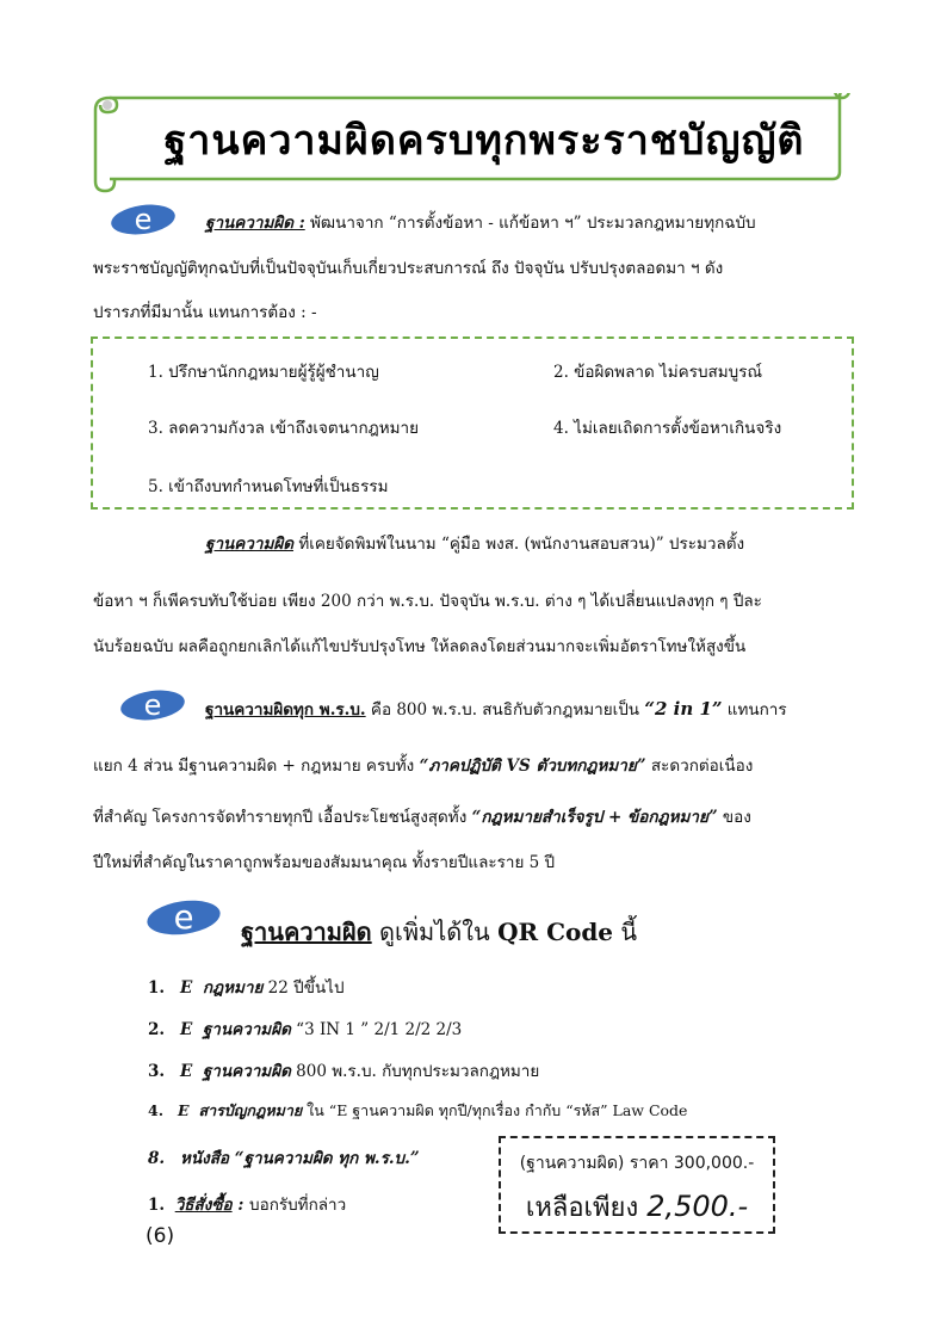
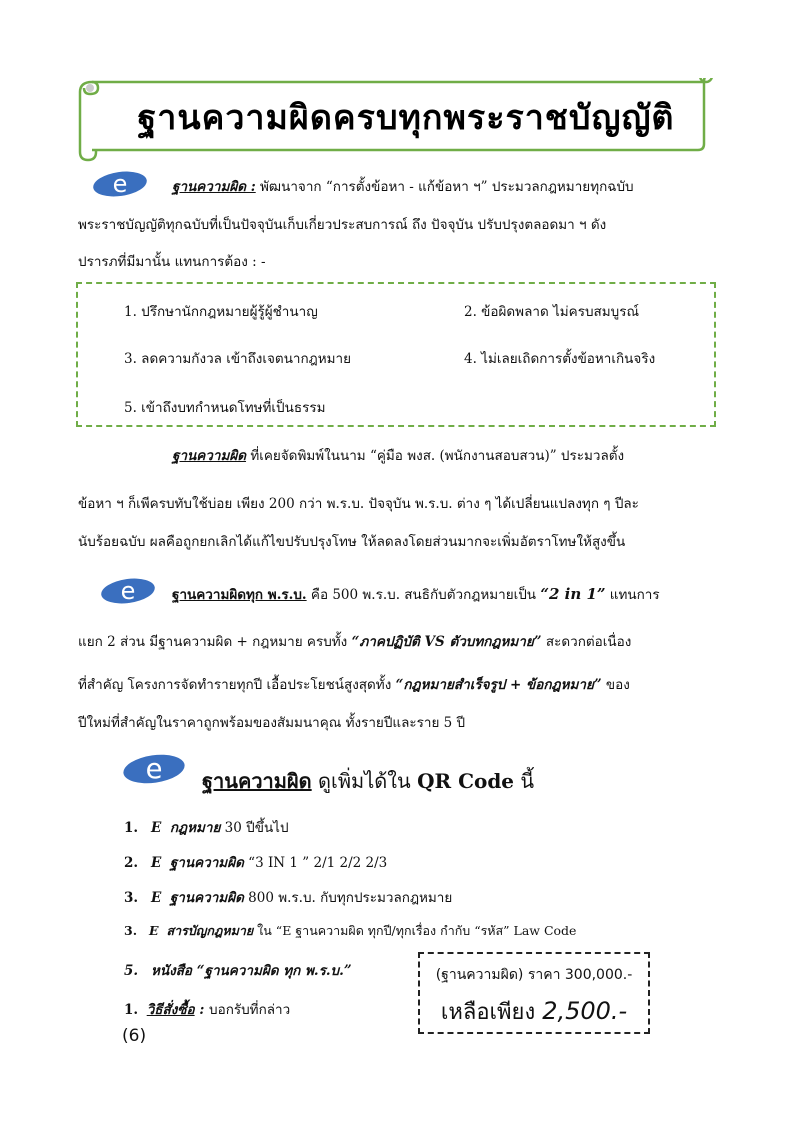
  ฐานความผิดครบทุกพระราชบัญญัติ
  e
  ฐานความผิด : พัฒนาจาก “การตั้งข้อหา - แก้ข้อหา ฯ” ประมวลกฎหมายทุกฉบับ
  พระราชบัญญัติทุกฉบับที่เป็นปัจจุบันเก็บเกี่ยวประสบการณ์ ถึง ปัจจุบัน ปรับปรุงตลอดมา ฯ ดัง
  ปรารภที่มีมานั้น แทนการต้อง : -
  1. ปรึกษานักกฎหมายผู้รู้ผู้ชำนาญ
  2. ข้อผิดพลาด ไม่ครบสมบูรณ์
  3. ลดความกังวล เข้าถึงเจตนากฎหมาย
  4. ไม่เลยเถิดการตั้งข้อหาเกินจริง
  5. เข้าถึงบทกำหนดโทษที่เป็นธรรม
  ฐานความผิด ที่เคยจัดพิมพ์ในนาม “คู่มือ พงส. (พนักงานสอบสวน)” ประมวลตั้ง
  ข้อหา ฯ ก็เพีครบทับใช้บ่อย เพียง 200 กว่า พ.ร.บ. ปัจจุบัน พ.ร.บ. ต่าง ๆ ได้เปลี่ยนแปลงทุก ๆ ปีละ
  นับร้อยฉบับ ผลคือถูกยกเลิกได้แก้ไขปรับปรุงโทษ ให้ลดลงโดยส่วนมากจะเพิ่มอัตราโทษให้สูงขึ้น
  e
- ฐานความผิดทุก พ.ร.บ. คือ 800 พ.ร.บ. สนธิกับตัวกฎหมายเป็น “2 in 1” แทนการ
+ ฐานความผิดทุก พ.ร.บ. คือ 500 พ.ร.บ. สนธิกับตัวกฎหมายเป็น “2 in 1” แทนการ
- แยก 4 ส่วน มีฐานความผิด + กฎหมาย ครบทั้ง “ภาคปฏิบัติ VS ตัวบทกฎหมาย” สะดวกต่อเนื่อง
+ แยก 2 ส่วน มีฐานความผิด + กฎหมาย ครบทั้ง “ภาคปฏิบัติ VS ตัวบทกฎหมาย” สะดวกต่อเนื่อง
  ที่สำคัญ โครงการจัดทำรายทุกปี เอื้อประโยชน์สูงสุดทั้ง “กฎหมายสำเร็จรูป + ข้อกฎหมาย” ของ
  ปีใหม่ที่สำคัญในราคาถูกพร้อมของสัมมนาคุณ ทั้งรายปีและราย 5 ปี
  e
  ฐานความผิด ดูเพิ่มได้ใน QR Code นี้
- 1. E กฎหมาย 22 ปีขึ้นไป
+ 1. E กฎหมาย 30 ปีขึ้นไป
  2. E ฐานความผิด “3 IN 1 ” 2/1 2/2 2/3
  3. E ฐานความผิด 800 พ.ร.บ. กับทุกประมวลกฎหมาย
- 4. E สารบัญกฎหมาย ใน “E ฐานความผิด ทุกปี/ทุกเรื่อง กำกับ “รหัส” Law Code
+ 3. E สารบัญกฎหมาย ใน “E ฐานความผิด ทุกปี/ทุกเรื่อง กำกับ “รหัส” Law Code
- 8. หนังสือ “ฐานความผิด ทุก พ.ร.บ.”
+ 5. หนังสือ “ฐานความผิด ทุก พ.ร.บ.”
  1. วิธีสั่งซื้อ : บอกรับที่กล่าว
  (ฐานความผิด) ราคา 300,000.-
  เหลือเพียง 2,500.-
  (6)
